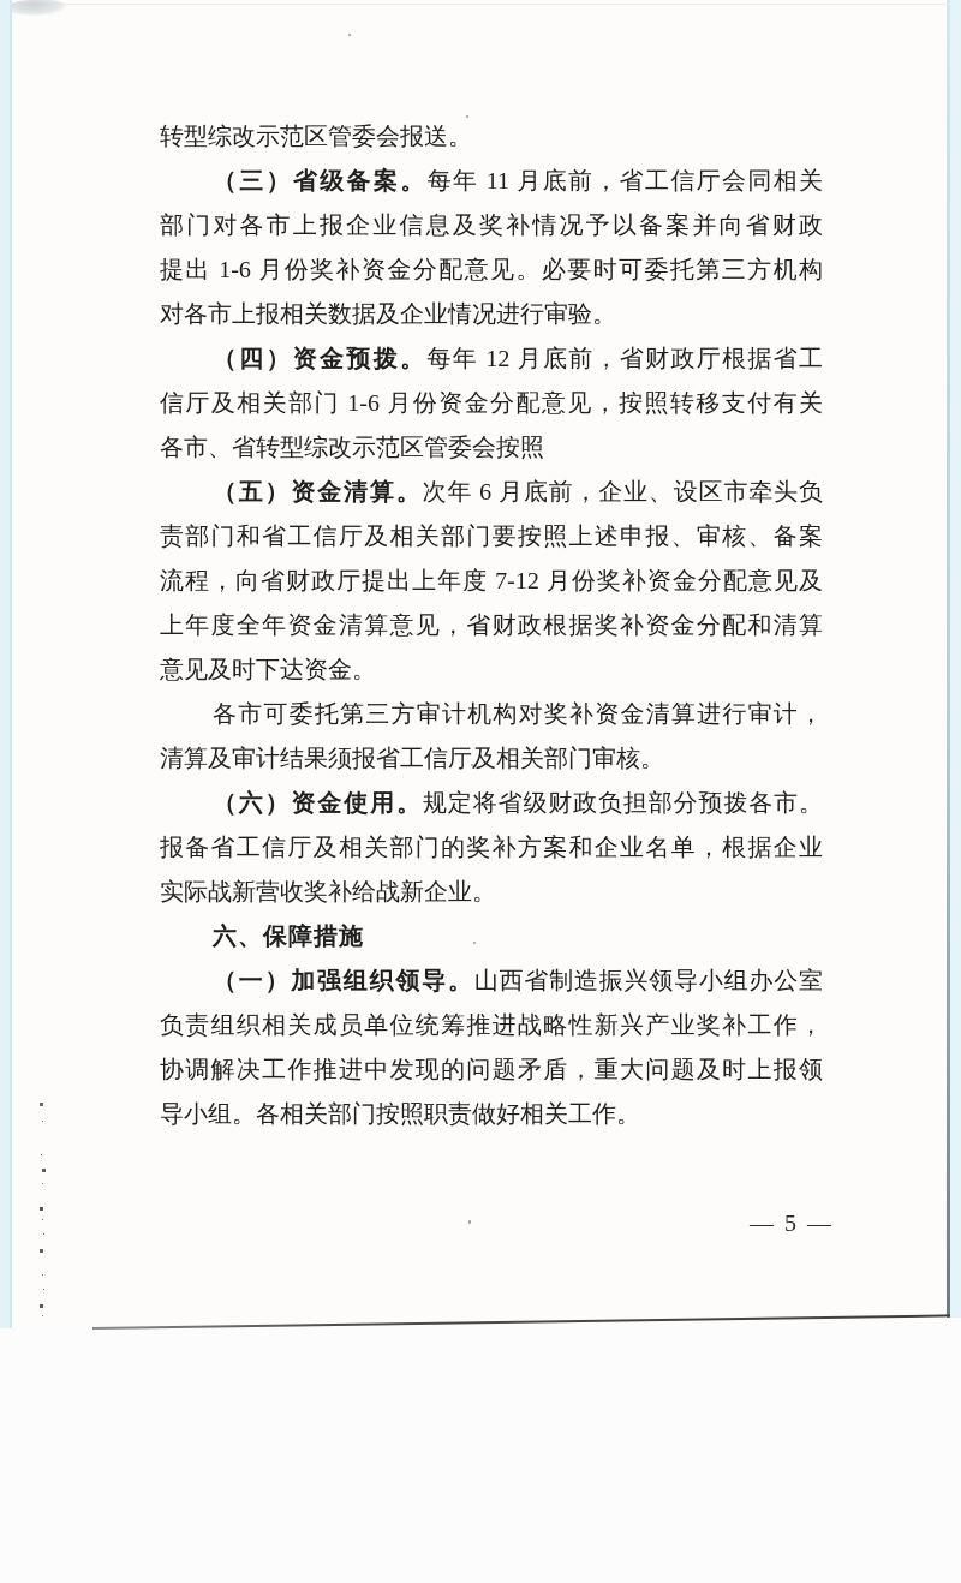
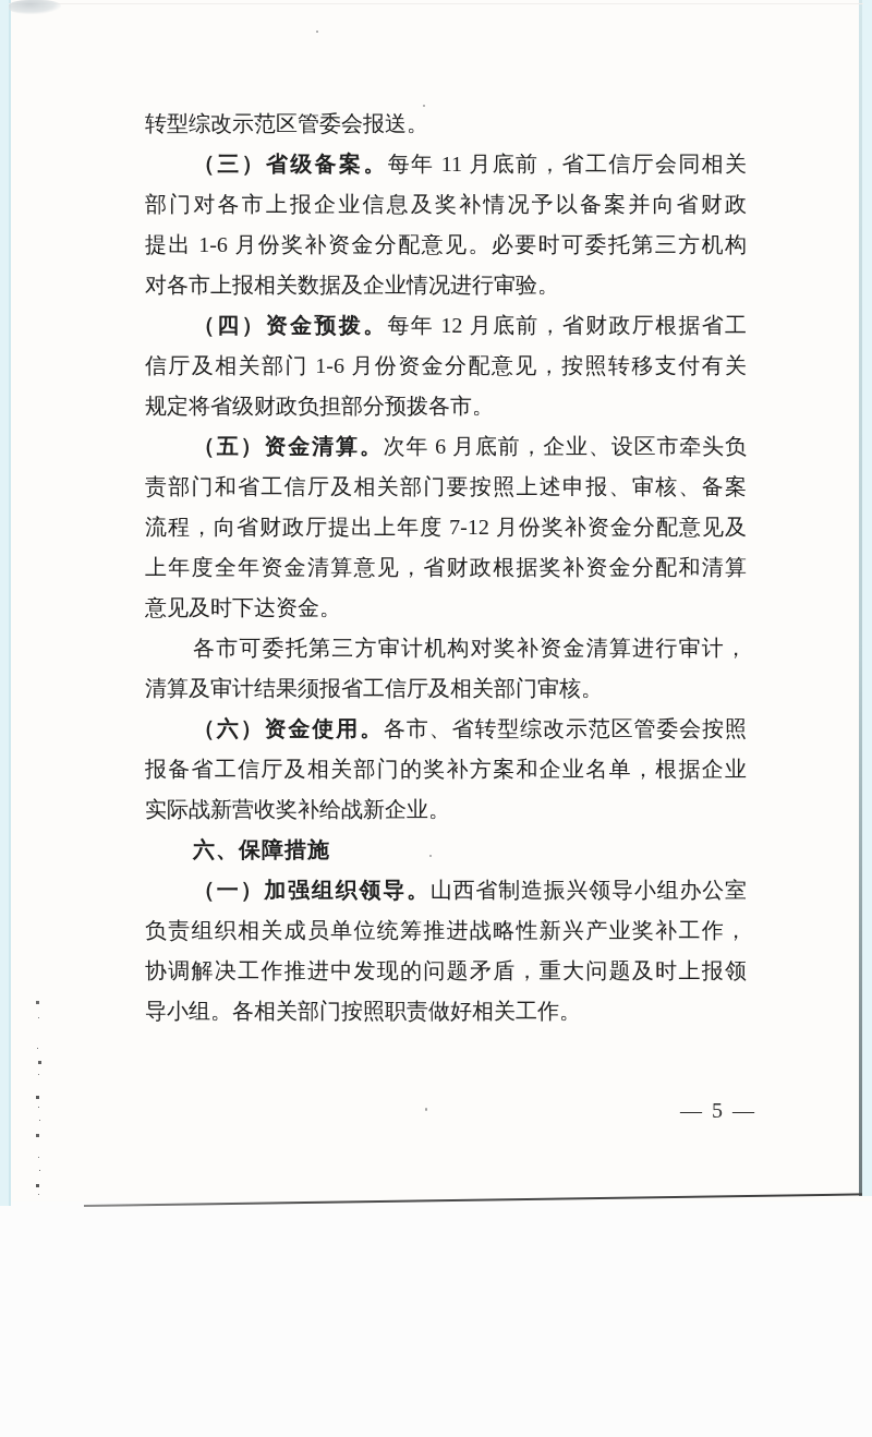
  转型综改示范区管委会报送。
  （三）省级备案。每年 11 月底前，省工信厅会同相关
  部门对各市上报企业信息及奖补情况予以备案并向省财政
  提出 1-6 月份奖补资金分配意见。必要时可委托第三方机构
  对各市上报相关数据及企业情况进行审验。
  （四）资金预拨。每年 12 月底前，省财政厅根据省工
  信厅及相关部门 1-6 月份资金分配意见，按照转移支付有关
- 各市、省转型综改示范区管委会按照
+ 规定将省级财政负担部分预拨各市。
  （五）资金清算。次年 6 月底前，企业、设区市牵头负
  责部门和省工信厅及相关部门要按照上述申报、审核、备案
  流程，向省财政厅提出上年度 7-12 月份奖补资金分配意见及
  上年度全年资金清算意见，省财政根据奖补资金分配和清算
  意见及时下达资金。
  各市可委托第三方审计机构对奖补资金清算进行审计，
  清算及审计结果须报省工信厅及相关部门审核。
- （六）资金使用。规定将省级财政负担部分预拨各市。
+ （六）资金使用。各市、省转型综改示范区管委会按照
  报备省工信厅及相关部门的奖补方案和企业名单，根据企业
  实际战新营收奖补给战新企业。
  六、保障措施
  （一）加强组织领导。山西省制造振兴领导小组办公室
  负责组织相关成员单位统筹推进战略性新兴产业奖补工作，
  协调解决工作推进中发现的问题矛盾，重大问题及时上报领
  导小组。各相关部门按照职责做好相关工作。
  — 5 —
